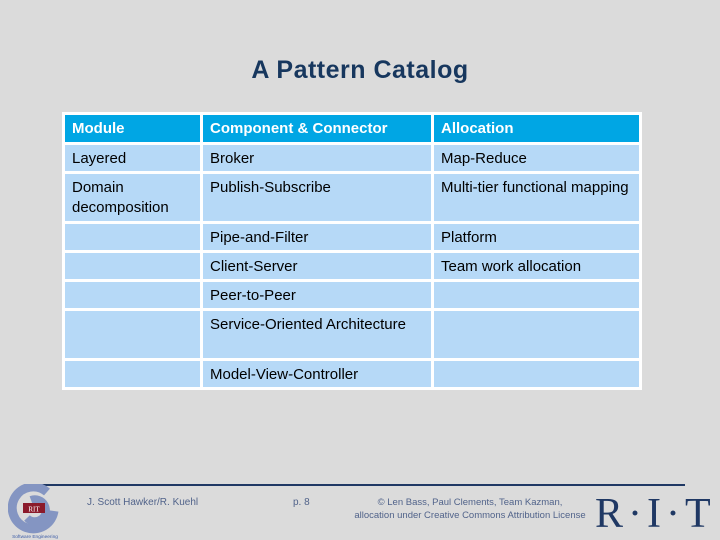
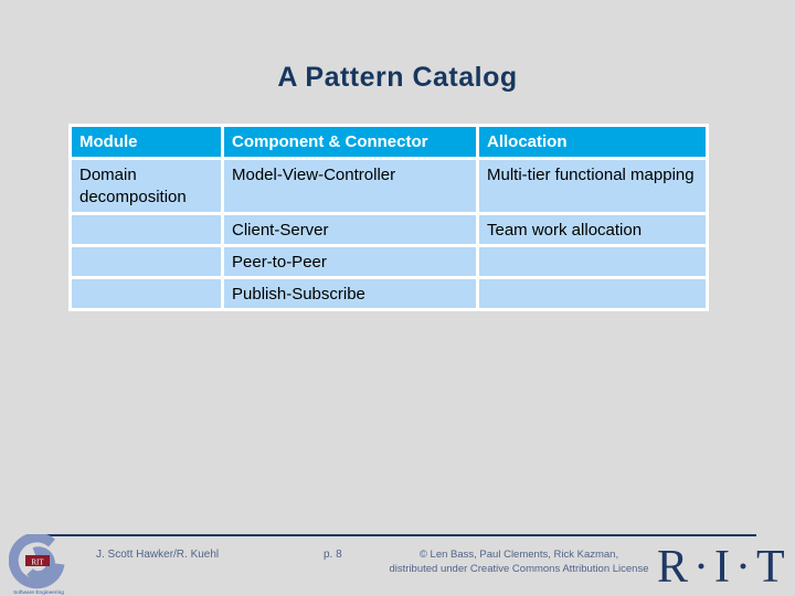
  A Pattern Catalog
  Module	Component & Connector	Allocation
- Layered	Broker	Map-Reduce
- Domain decomposition	Publish-Subscribe	Multi-tier functional mapping
+ Domain decomposition	Model-View-Controller	Multi-tier functional mapping
- 	Pipe-and-Filter	Platform
  	Client-Server	Team work allocation
  	Peer-to-Peer
- 	Service-Oriented Architecture
- 	Model-View-Controller
+ 	Publish-Subscribe
  RIT
  J. Scott Hawker/R. Kuehl
  p. 8
- © Len Bass, Paul Clements, Team Kazman,
+ © Len Bass, Paul Clements, Rick Kazman,
- allocation under Creative Commons Attribution License
+ distributed under Creative Commons Attribution License
  R·I·T
